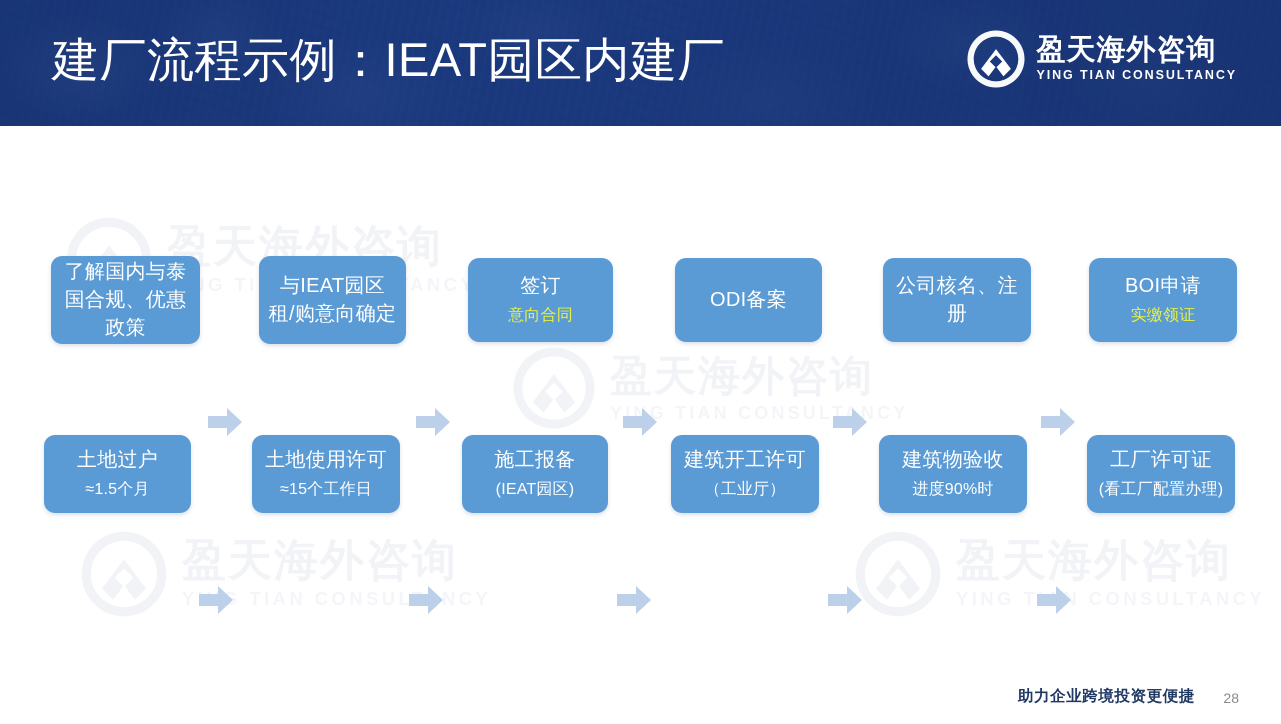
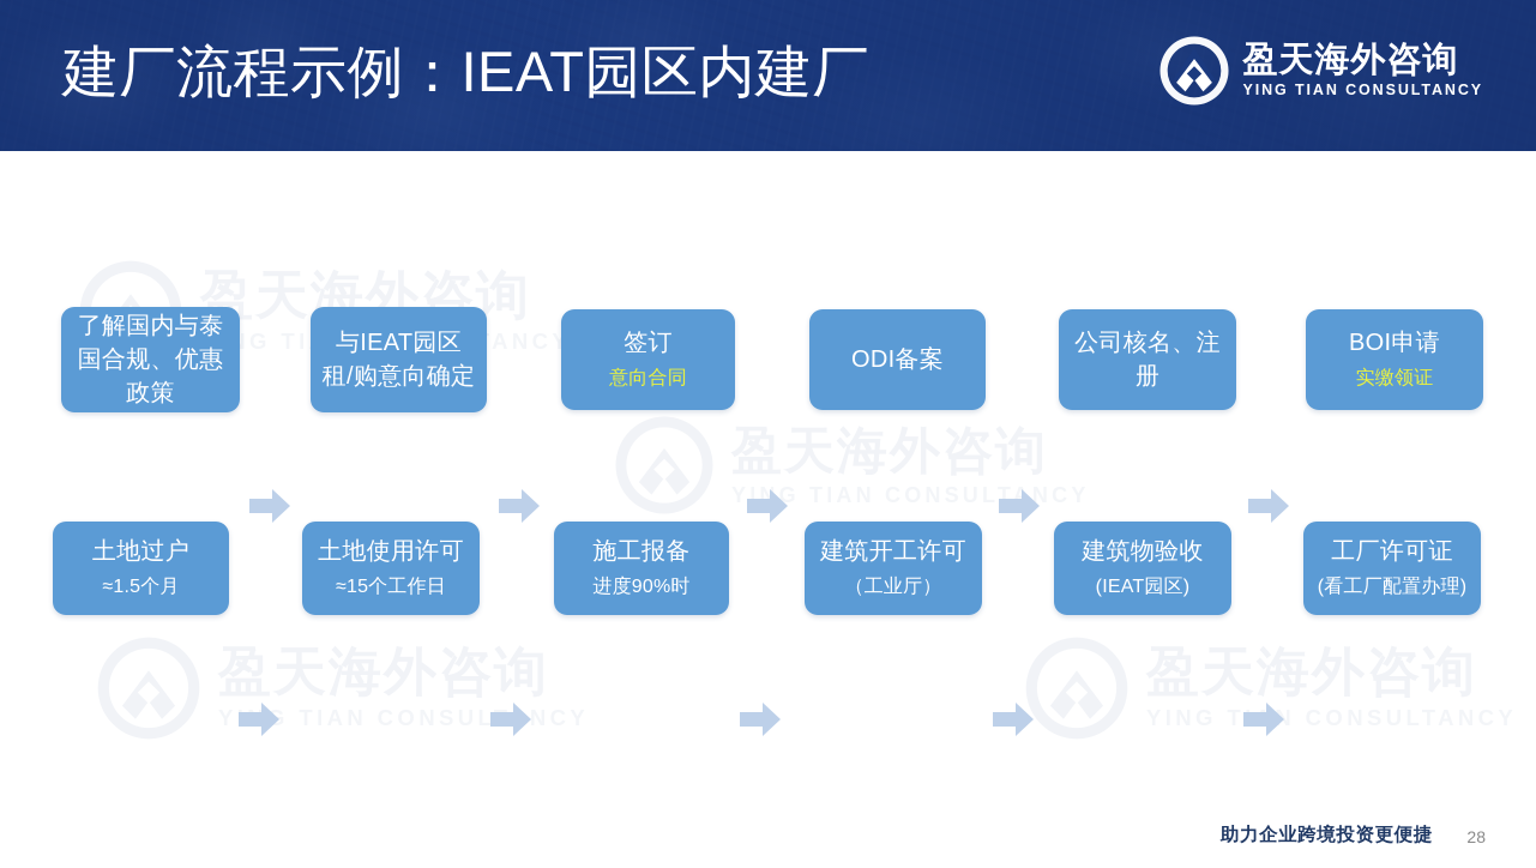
  建厂流程示例：IEAT园区内建厂
  盈天海外咨询
  YING TIAN CONSULTANCY
  盈天海外咨询
  YING TIAN CONSULTNCY
  YG TIAN CONSULNCY
  YING TN CONSULTANCY
  了解国内与泰国合规、优惠政策
  与IEAT园区租/购意向确定
  签订
  意向合同
  ODI备案
  公司核名、注册
  BOI申请
  实缴领证
  土地过户
  ≈1.5个月
  土地使用许可
  ≈15个工作日
  施工报备
- (IEAT园区)
+ 进度90%时
  建筑开工许可
  （工业厅）
  建筑物验收
- 进度90%时
+ (IEAT园区)
  工厂许可证
  (看工厂配置办理)
  助力企业跨境投资更便捷
  28
